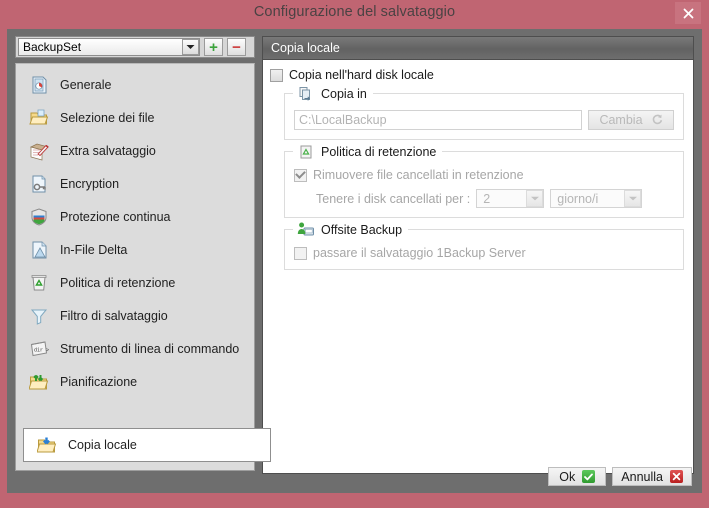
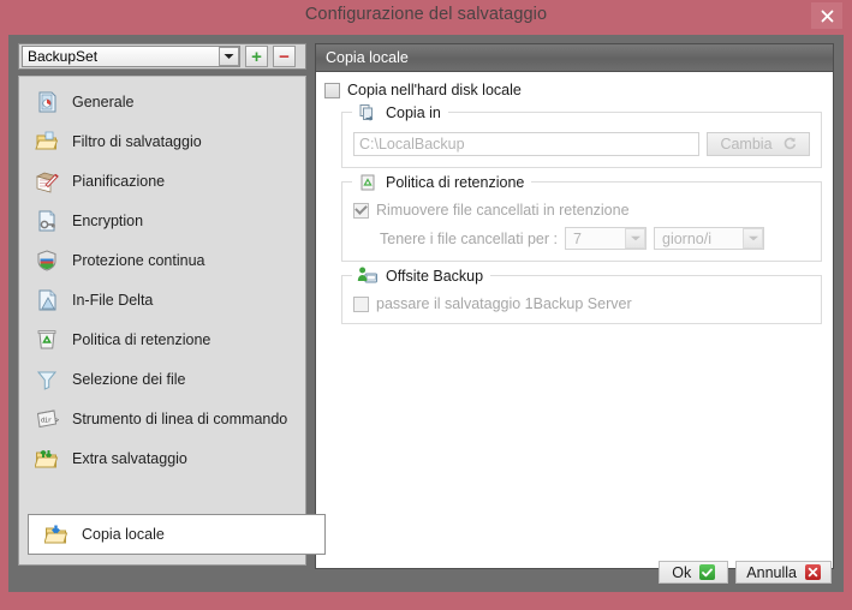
  Configurazione del salvataggio
  BackupSet
  +
  −
  Generale
- Selezione dei file
+ Filtro di salvataggio
- Extra salvataggio
+ Pianificazione
  Encryption
  Protezione continua
  In-File Delta
  Politica di retenzione
- Filtro di salvataggio
+ Selezione dei file
  Strumento di linea di commando
- Pianificazione
+ Extra salvataggio
  Copia locale
  Copia locale
  Copia nell'hard disk locale
  Copia in
  C:\LocalBackup
  Cambia
  Politica di retenzione
  Rimuovere file cancellati in retenzione
- Tenere i disk cancellati per :
+ Tenere i file cancellati per :
- 2
+ 7
  giorno/i
  Offsite Backup
  passare il salvataggio 1Backup Server
  Ok
  Annulla
